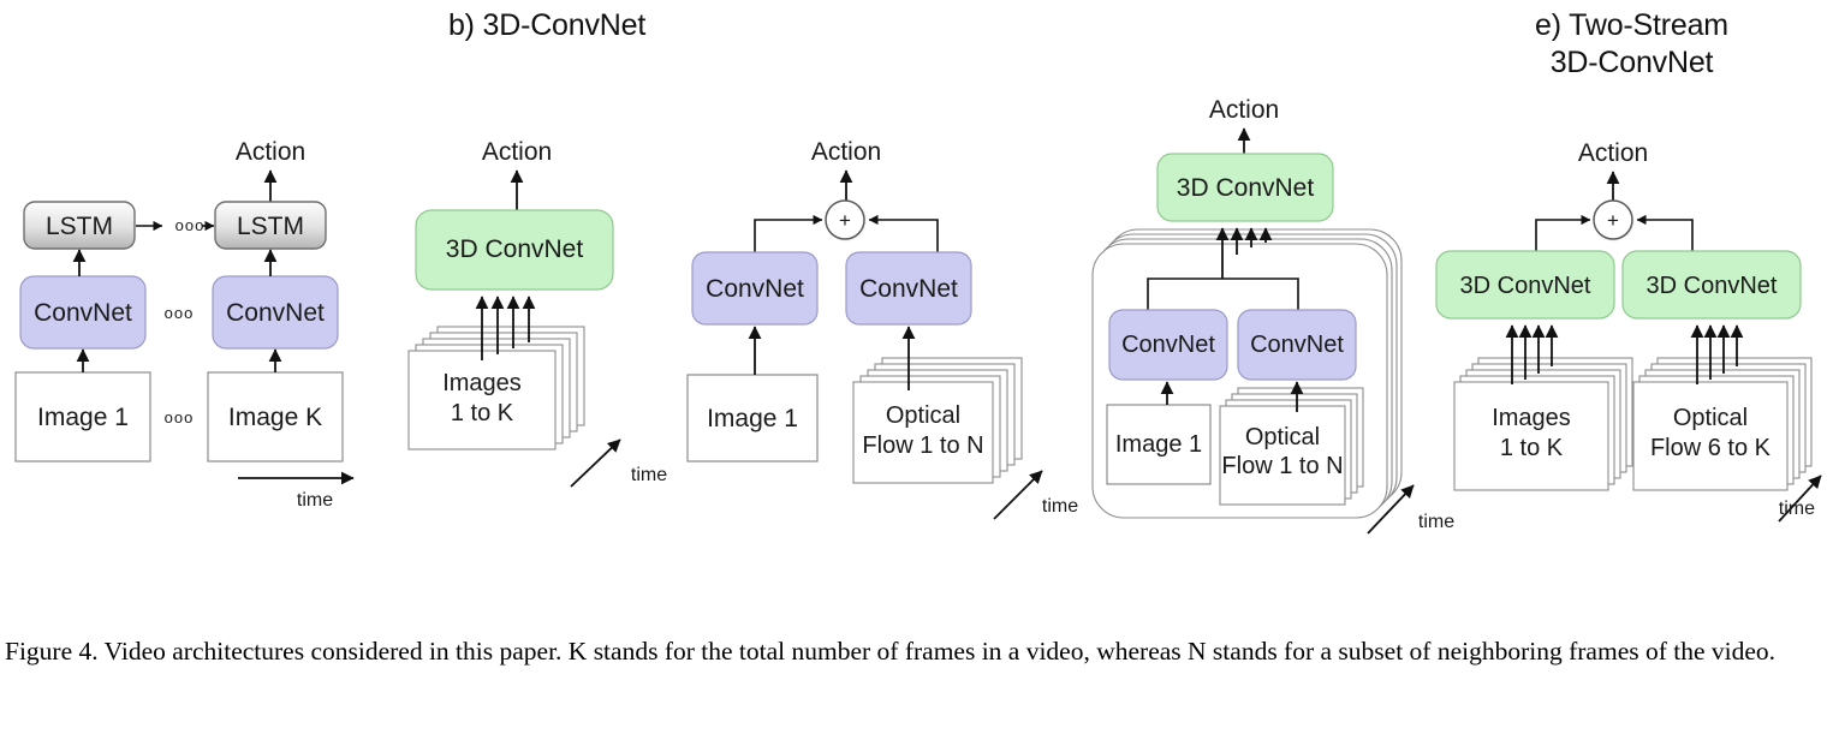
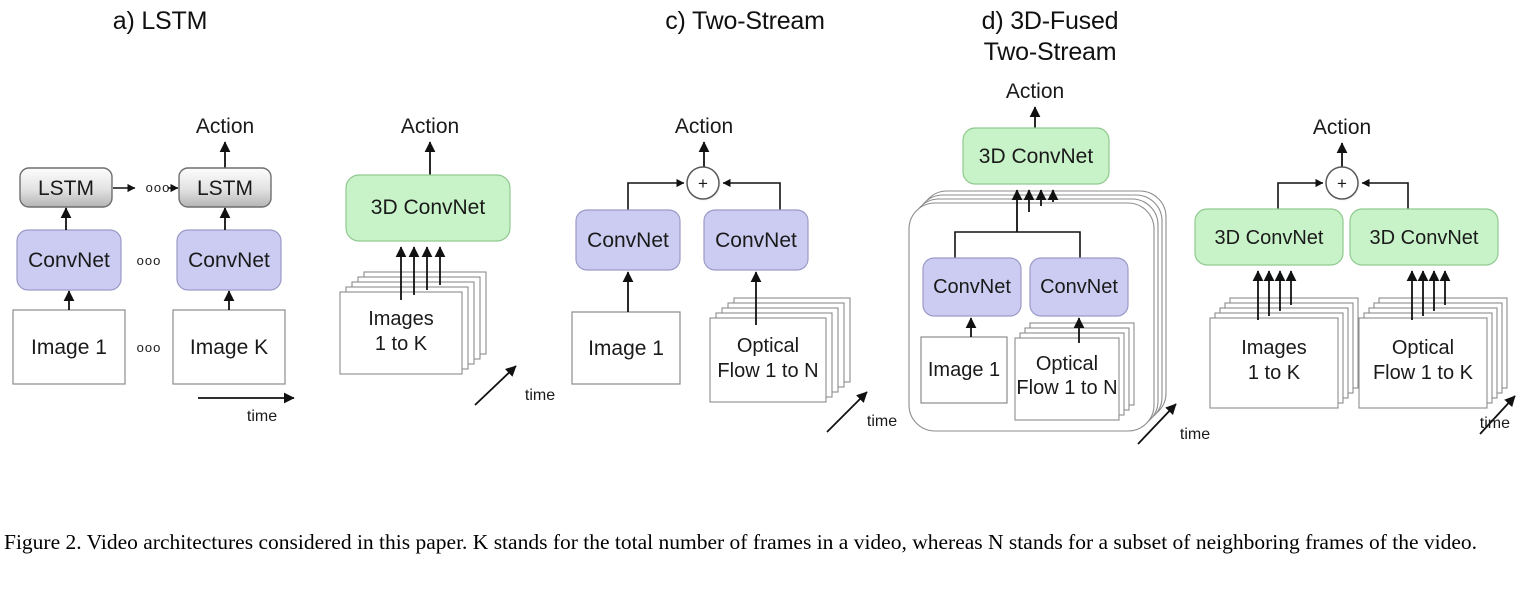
+ a) LSTM
  Action
  LSTM
  LSTM
  ooo
  ConvNet
  ConvNet
  ooo
  Image 1
  Image K
  ooo
  time
- b) 3D-ConvNet
  Action
  3D ConvNet
  Images
  1 to K
  time
+ c) Two-Stream
  Action
  +
  ConvNet
  ConvNet
  Image 1
  Optical
  Flow 1 to N
  time
+ d) 3D-Fused
+ Two-Stream
  Action
  3D ConvNet
  ConvNet
  ConvNet
  Image 1
  Optical
  Flow 1 to N
  time
- e) Two-Stream
- 3D-ConvNet
  Action
  +
  3D ConvNet
  3D ConvNet
  Images
  1 to K
  Optical
- Flow 6 to K
+ Flow 1 to K
  time
- Figure 4. Video architectures considered in this paper. K stands for the total number of frames in a video, whereas N stands for a subset of neighboring frames of the video.
+ Figure 2. Video architectures considered in this paper. K stands for the total number of frames in a video, whereas N stands for a subset of neighboring frames of the video.
